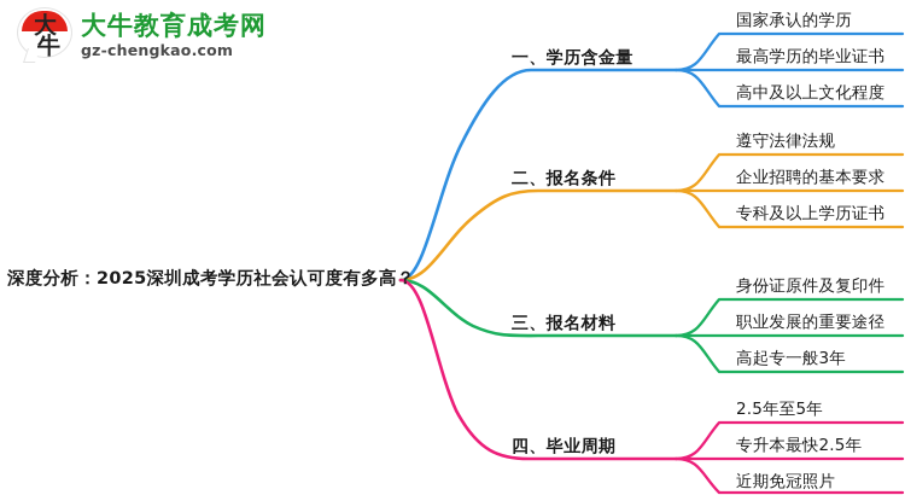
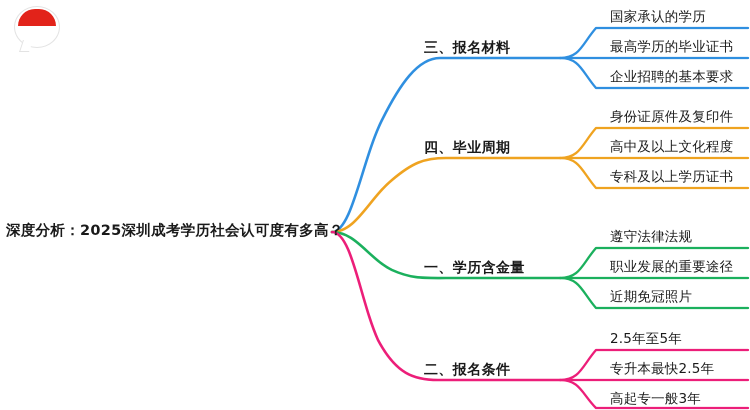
- 大
- 牛
- 大牛教育成考网
- gz-chengkao.com
  深度分析：2025深圳成考学历社会认可度有多高？
- 一、学历含金量
+ 三、报名材料
- 二、报名条件
+ 四、毕业周期
- 三、报名材料
+ 一、学历含金量
- 四、毕业周期
+ 二、报名条件
  国家承认的学历
  最高学历的毕业证书
- 高中及以上文化程度
+ 企业招聘的基本要求
- 遵守法律法规
+ 身份证原件及复印件
- 企业招聘的基本要求
+ 高中及以上文化程度
  专科及以上学历证书
- 身份证原件及复印件
+ 遵守法律法规
  职业发展的重要途径
- 高起专一般3年
+ 近期免冠照片
  2.5年至5年
  专升本最快2.5年
- 近期免冠照片
+ 高起专一般3年
